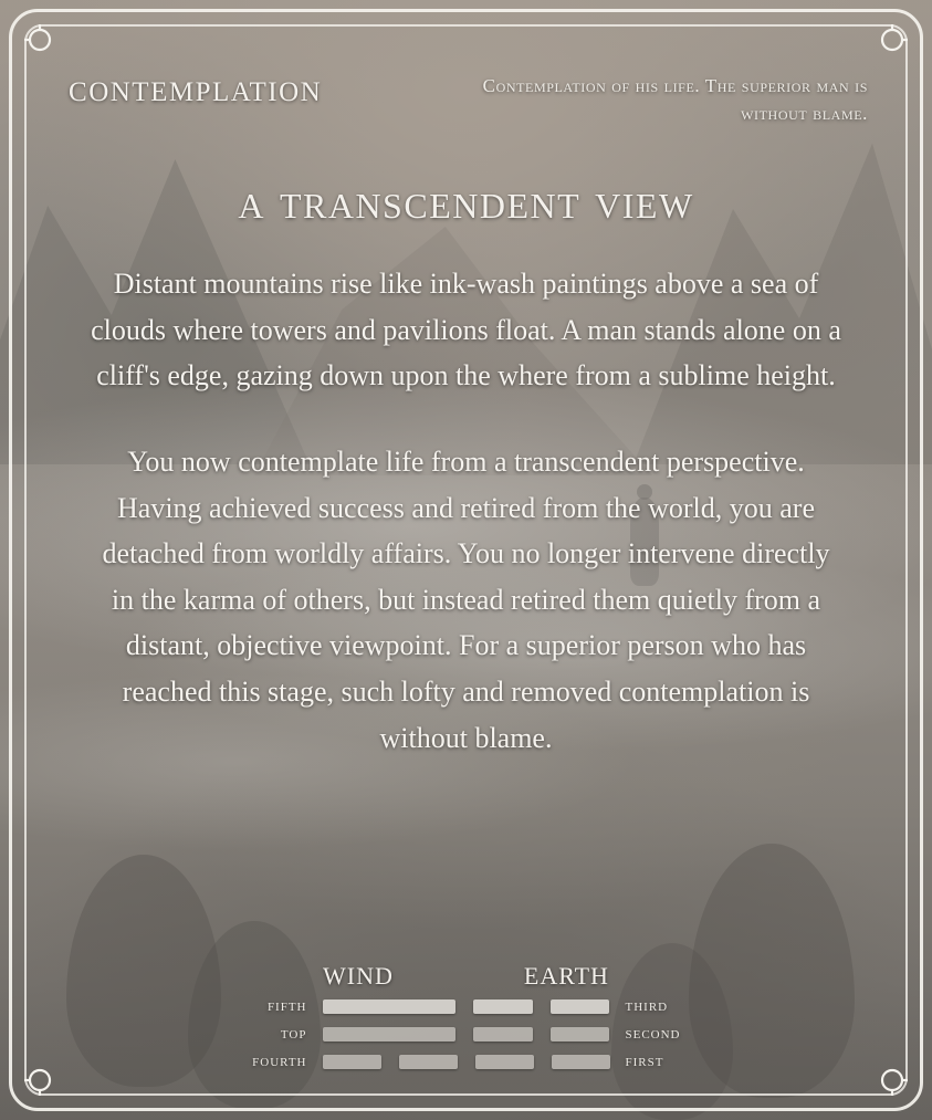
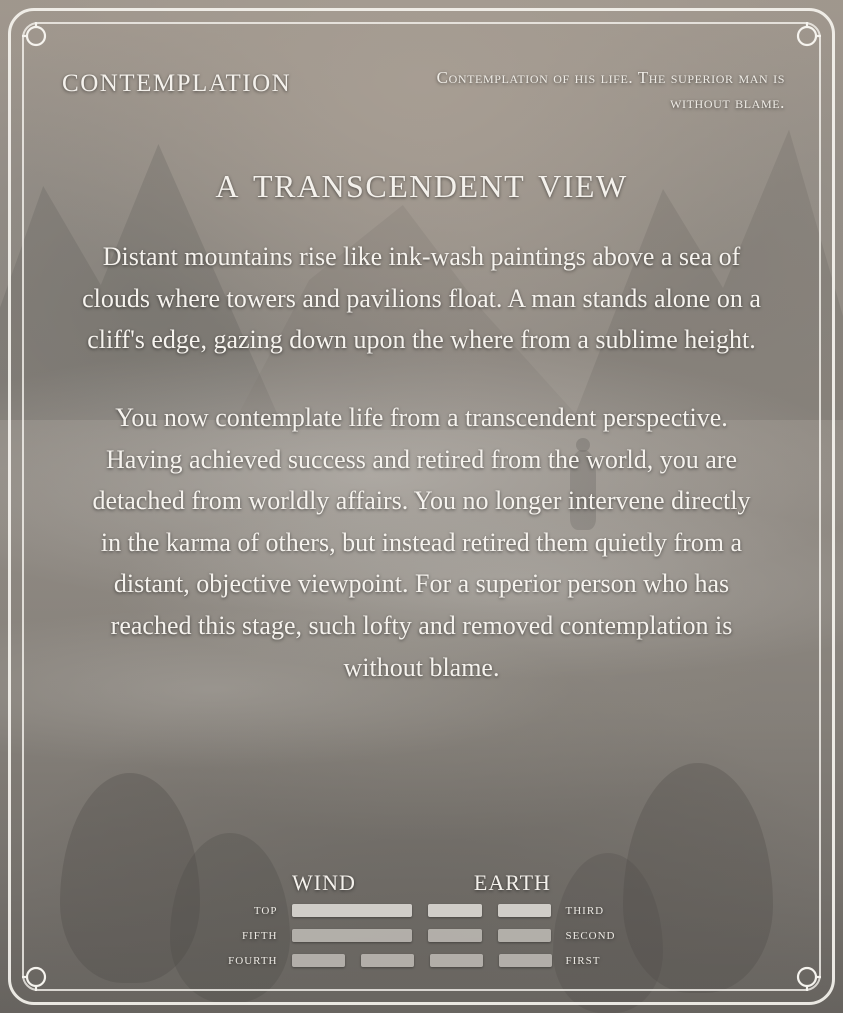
  contemplation
  Contemplation of his life. The superior man is without blame.
  a transcendent view
  Distant mountains rise like ink-wash paintings above a sea of clouds where towers and pavilions float. A man stands alone on a cliff's edge, gazing down upon the where from a sublime height.
  You now contemplate life from a transcendent perspective. Having achieved success and retired from the world, you are detached from worldly affairs. You no longer intervene directly in the karma of others, but instead retired them quietly from a distant, objective viewpoint. For a superior person who has reached this stage, such lofty and removed contemplation is without blame.
  wind
  earth
- fifth
+ top
  third
- top
+ fifth
  second
  fourth
  first
